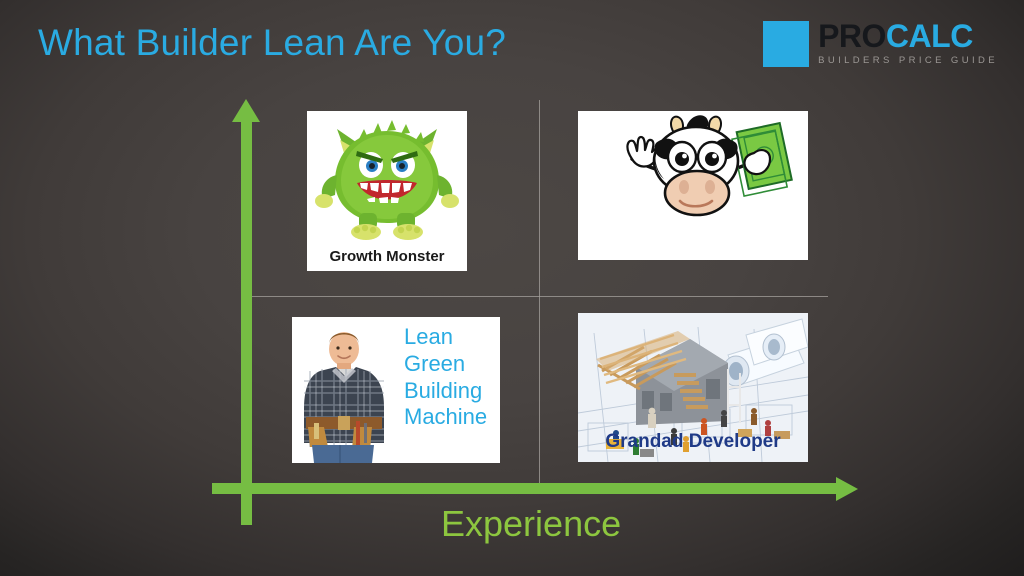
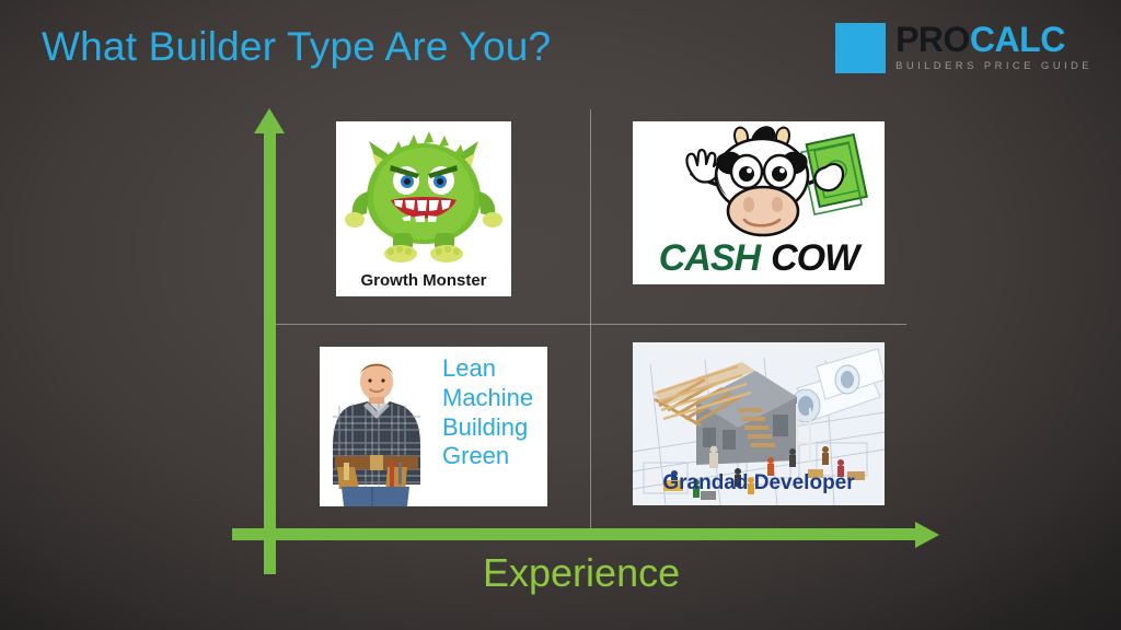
- What Builder Lean Are You?
+ What Builder Type Are You?
  PROCALC
  BUILDERS PRICE GUIDE
  Experience
  Growth Monster
+ CASH COW
  Lean
- Green
+ Machine
  Building
- Machine
+ Green
  Grandad Developer
